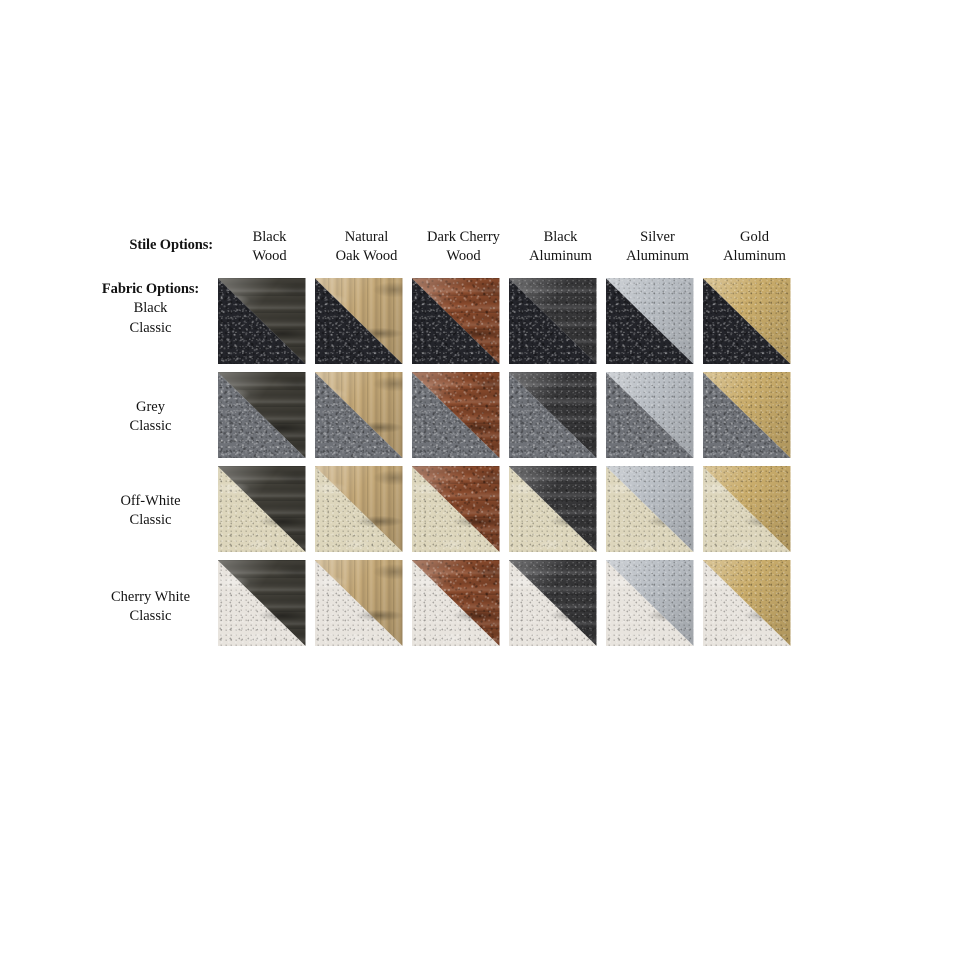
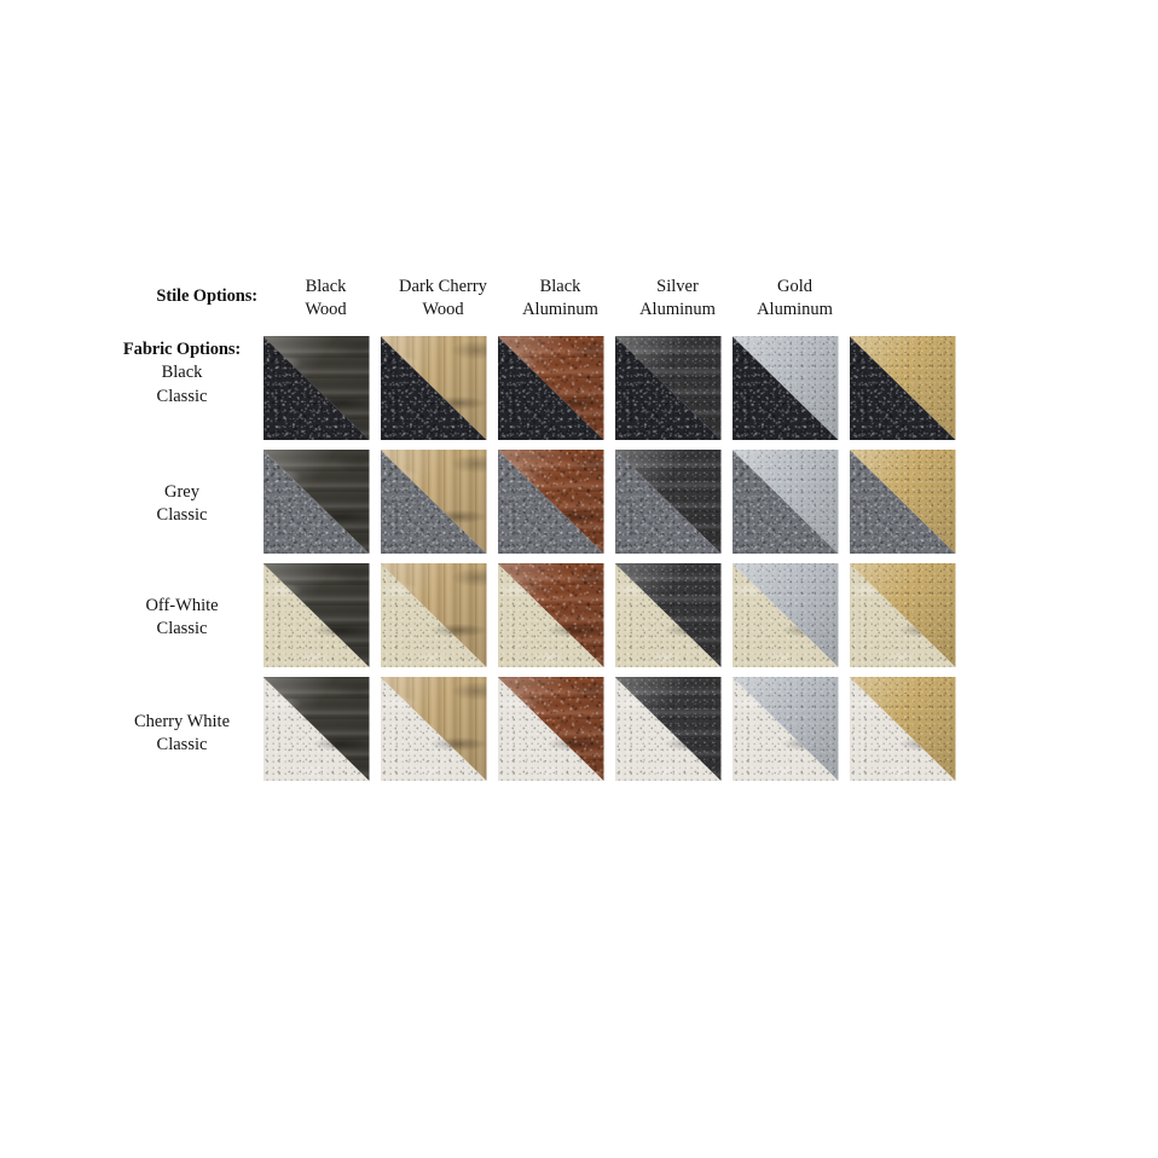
  Stile Options:
  Black
  Wood
- Natural
- Oak Wood
  Dark Cherry
  Wood
  Black
  Aluminum
  Silver
  Aluminum
  Gold
  Aluminum
  Fabric Options:
  Black
  Classic
  Grey
  Classic
  Off-White
  Classic
  Cherry White
  Classic
